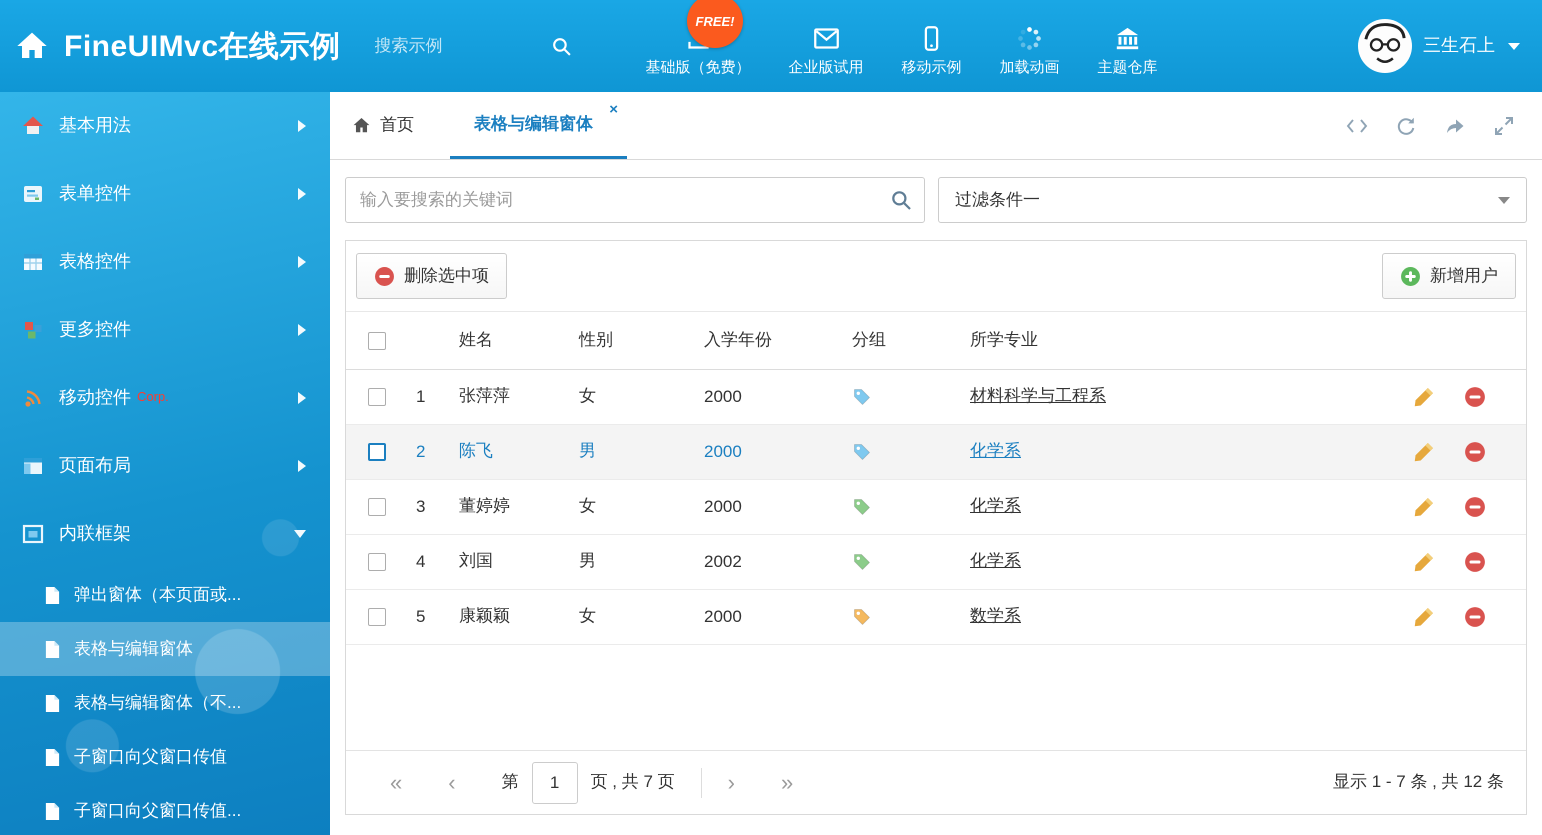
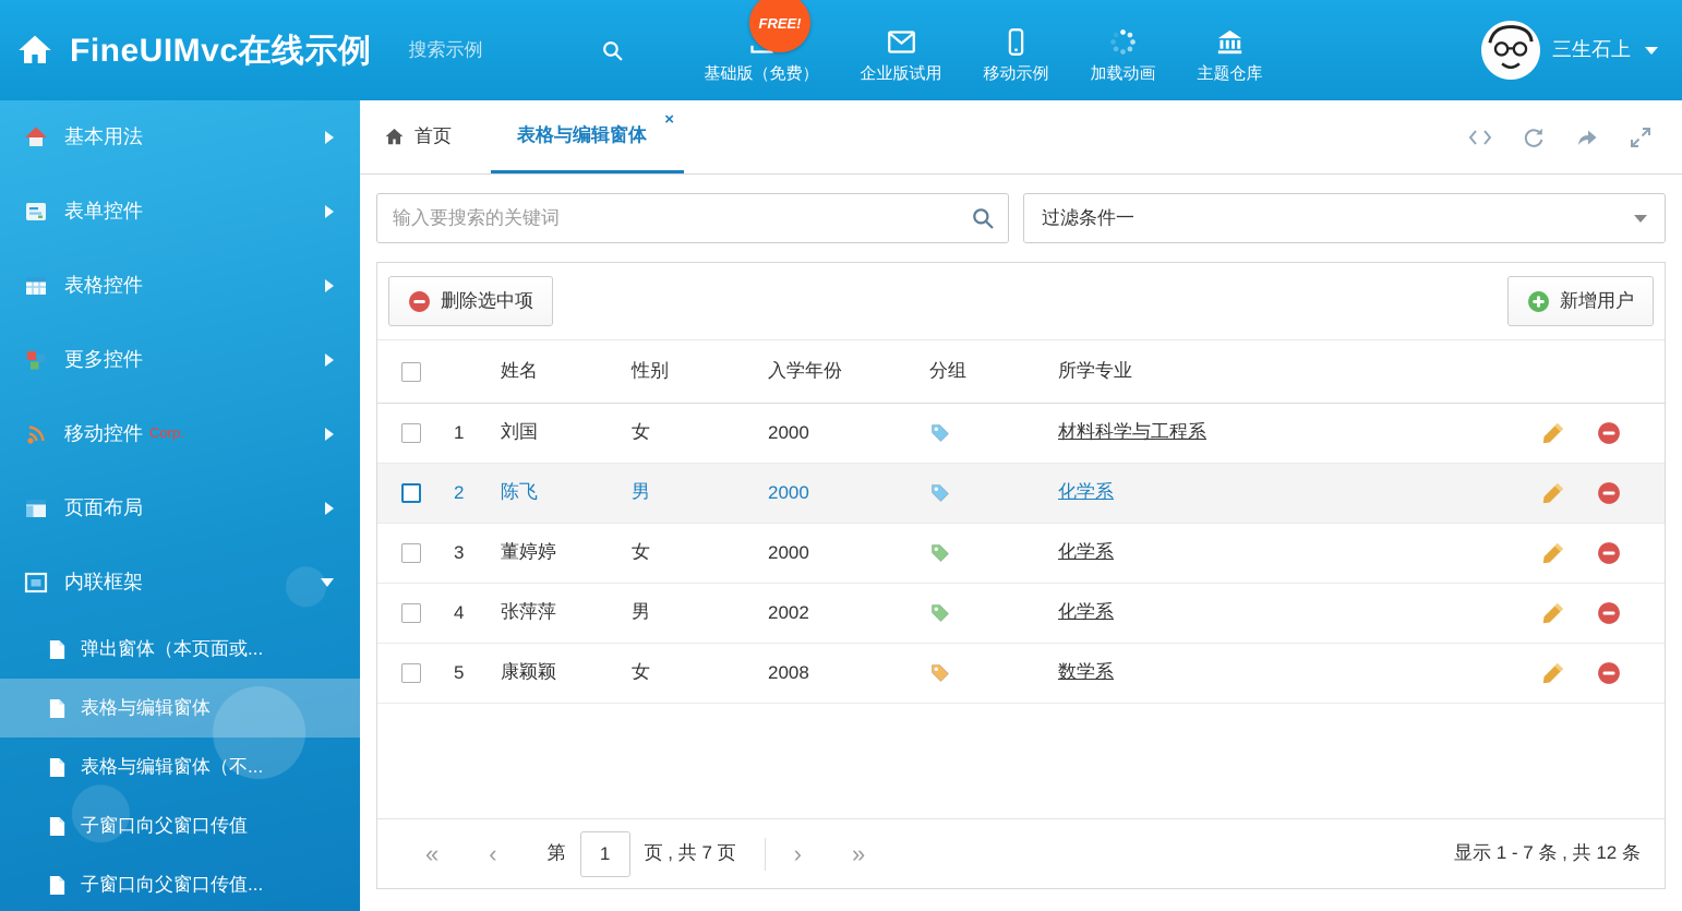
  FineUIMvc在线示例
  搜索示例
  FREE!
  基础版（免费）
  企业版试用
  移动示例
  加载动画
  主题仓库
  三生石上
  基本用法
  表单控件
  表格控件
  更多控件
  移动控件
  Corp.
  页面布局
  内联框架
  弹出窗体（本页面或...
  表格与编辑窗体
  表格与编辑窗体（不...
  子窗口向父窗口传值
  子窗口向父窗口传值...
  首页
  表格与编辑窗体
  ×
  输入要搜索的关键词
  过滤条件一
  删除选中项
  新增用户
  		姓名	性别	入学年份	分组	所学专业
- 	1	张萍萍	女	2000		材料科学与工程系
+ 	1	刘国	女	2000		材料科学与工程系
  	2	陈飞	男	2000		化学系
  	3	董婷婷	女	2000		化学系
- 	4	刘国	男	2002		化学系
+ 	4	张萍萍	男	2002		化学系
- 	5	康颖颖	女	2000		数学系
+ 	5	康颖颖	女	2008		数学系
  «
  ‹
  第
  1
  页 , 共 7 页
  ›
  »
  显示 1 - 7 条 , 共 12 条
